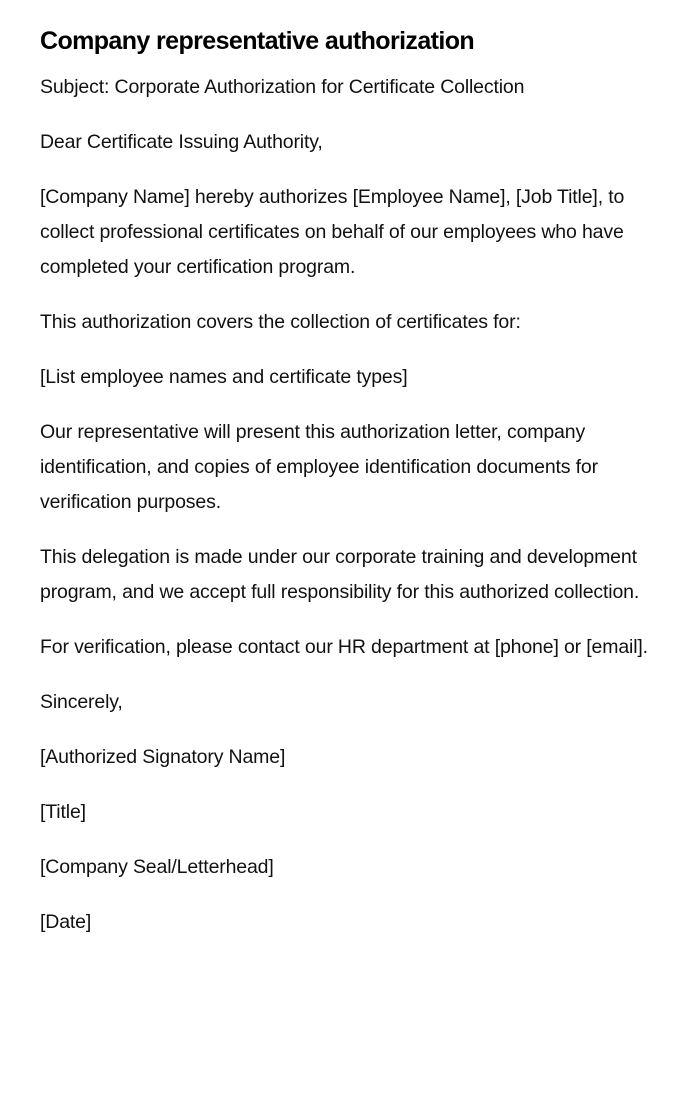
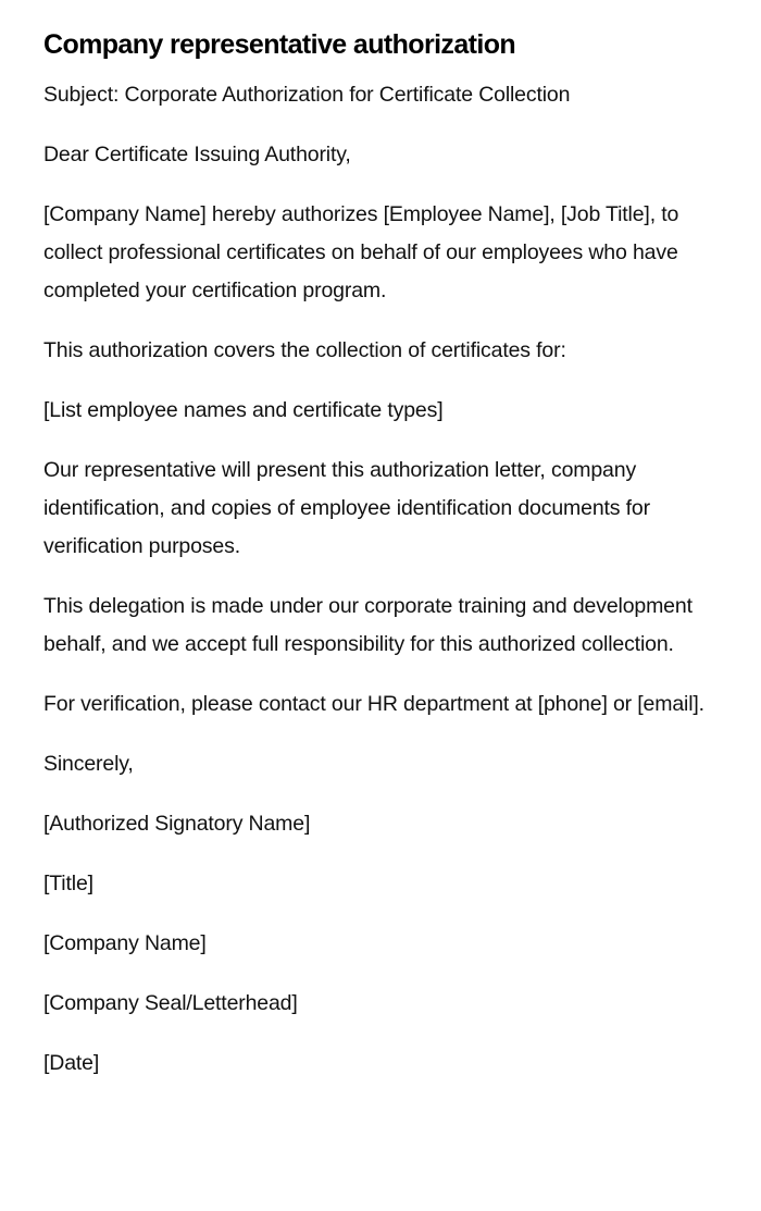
  Company representative authorization
  Subject: Corporate Authorization for Certificate Collection
  Dear Certificate Issuing Authority,
  [Company Name] hereby authorizes [Employee Name], [Job Title], to collect professional certificates on behalf of our employees who have completed your certification program.
  This authorization covers the collection of certificates for:
  [List employee names and certificate types]
  Our representative will present this authorization letter, company identification, and copies of employee identification documents for verification purposes.
- This delegation is made under our corporate training and development program, and we accept full responsibility for this authorized collection.
+ This delegation is made under our corporate training and development behalf, and we accept full responsibility for this authorized collection.
  For verification, please contact our HR department at [phone] or [email].
  Sincerely,
  [Authorized Signatory Name]
  [Title]
+ [Company Name]
  [Company Seal/Letterhead]
  [Date]
